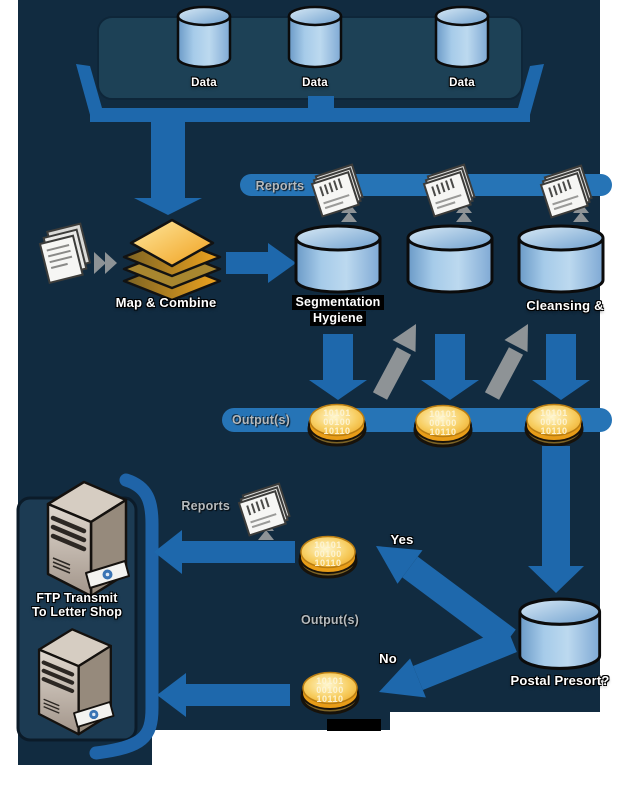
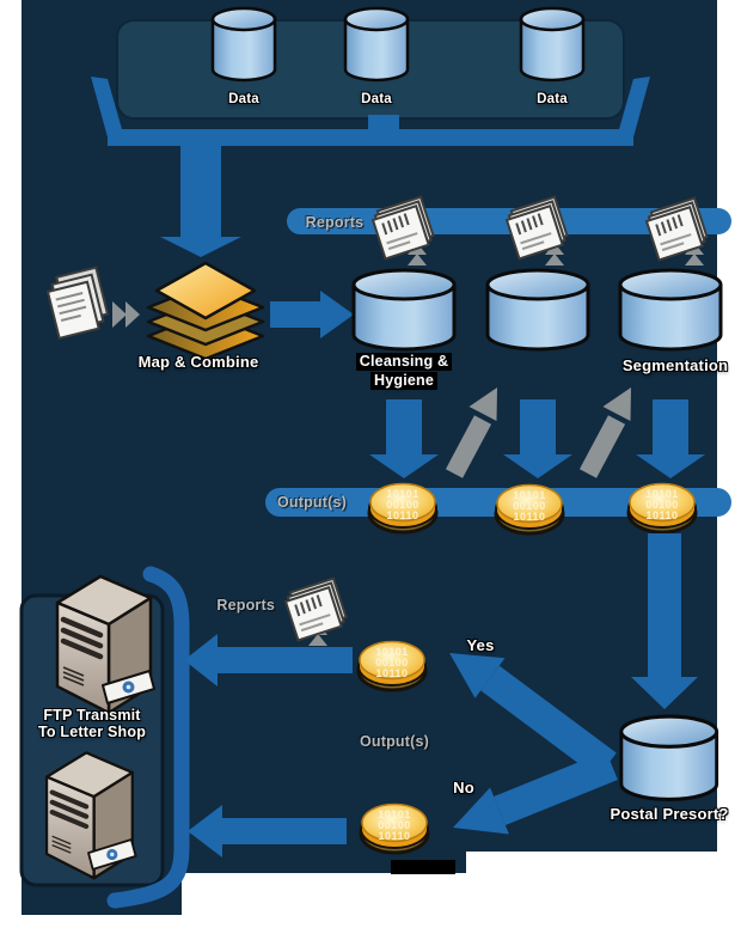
  10101
  00100
  10110
  10101
  00100
  10110
  10101
  00100
  10110
  10101
  00100
  10110
  10101
  00100
  10110
  Data
  Data
  Data
  Map & Combine
  Reports
- Segmentation
+ Cleansing &
  Hygiene
- Cleansing &
+ Segmentation
  Output(s)
  Yes
  No
  Reports
  Output(s)
  Postal Presort?
  FTP Transmit
  To Letter Shop
